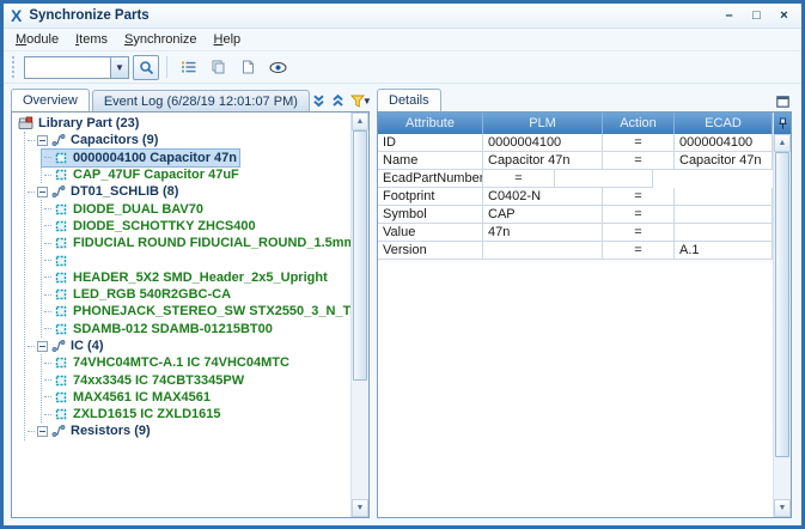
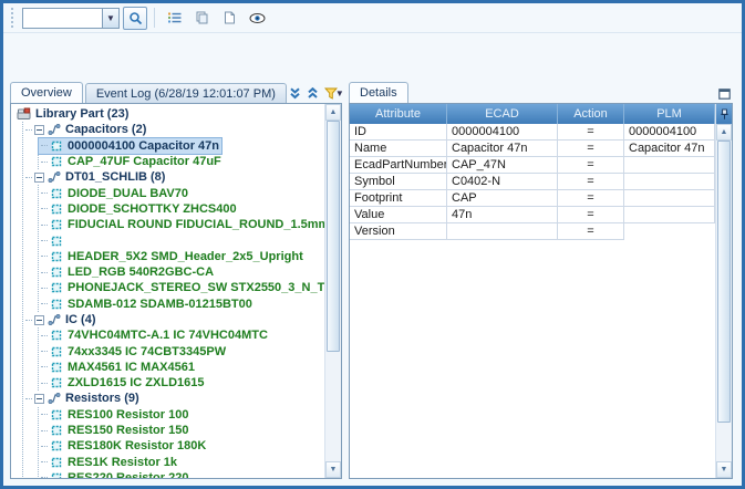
- X
- Synchronize Parts
- –
- □
- ×
- Module
- Items
- Synchronize
- Help
  ▼
  Overview
  Event Log (6/28/19 12:01:07 PM)
  ▼
  Library Part (23)
- Capacitors (9)
+ Capacitors (2)
  0000004100 Capacitor 47n
  CAP_47UF Capacitor 47uF
  DT01_SCHLIB (8)
  DIODE_DUAL BAV70
  DIODE_SCHOTTKY ZHCS400
  FIDUCIAL ROUND FIDUCIAL_ROUND_1.5m
  HEADER_5X2 SMD_Header_2x5_Upright
  LED_RGB 540R2GBC-CA
  PHONEJACK_STEREO_SW STX2550_3_N_T
  SDAMB-012 SDAMB-01215BT00
  IC (4)
  74VHC04MTC-A.1 IC 74VHC04MTC
  74xx3345 IC 74CBT3345PW
  MAX4561 IC MAX4561
  ZXLD1615 IC ZXLD1615
  Resistors (9)
+ RES100 Resistor 100
+ RES150 Resistor 150
+ RES180K Resistor 180K
+ RES1K Resistor 1k
+ RES220 Resistor 220
  Details
  Attribute
- PLM
+ ECAD
  Action
- ECAD
+ PLM
  ID
  0000004100
  =
  0000004100
  Name
  Capacitor 47n
  =
  Capacitor 47n
  EcadPartNumber
+ CAP_47N
  =
- Footprint
+ Symbol
  C0402-N
  =
- Symbol
+ Footprint
  CAP
  =
  Value
  47n
  =
  Version
  =
- A.1
